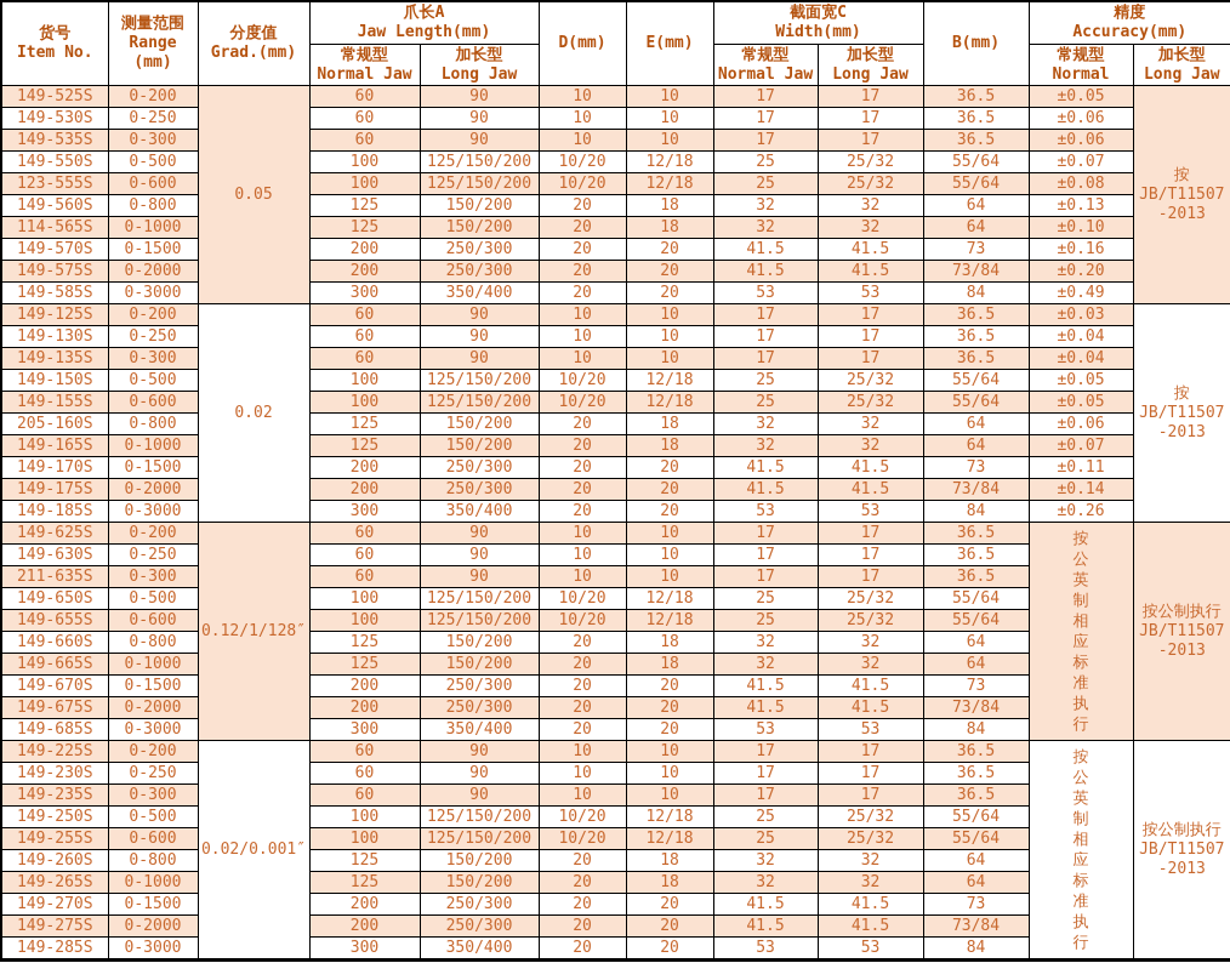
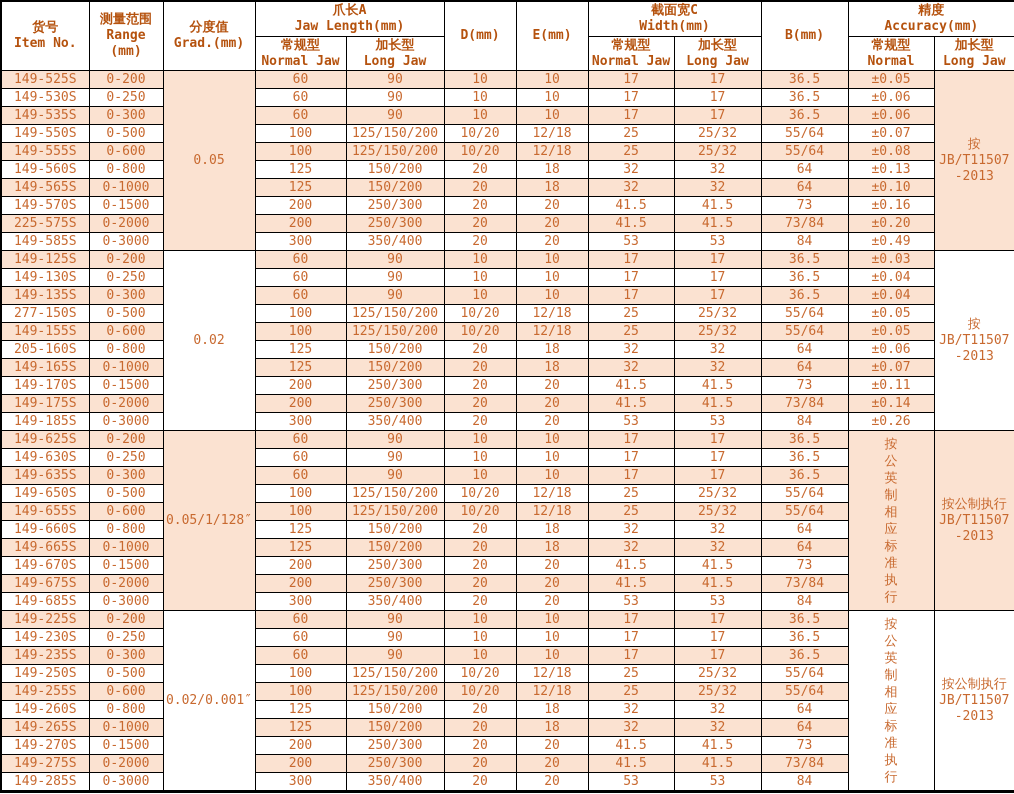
  货号 Item No.	测量范围 Range (mm)	分度值 Grad.(mm)	爪长A Jaw Length(mm)	D(mm)	E(mm)	截面宽C Width(mm)	B(mm)	精度 Accuracy(mm)
  常规型 Normal Jaw	加长型 Long Jaw	常规型 Normal Jaw	加长型 Long Jaw	常规型 Normal	加长型 Long Jaw
  149-525S	0-200	0.05	60	90	10	10	17	17	36.5	±0.05	按 JB/T11507 -2013
  149-530S	0-250	60	90	10	10	17	17	36.5	±0.06
  149-535S	0-300	60	90	10	10	17	17	36.5	±0.06
  149-550S	0-500	100	125/150/200	10/20	12/18	25	25/32	55/64	±0.07
- 123-555S	0-600	100	125/150/200	10/20	12/18	25	25/32	55/64	±0.08
+ 149-555S	0-600	100	125/150/200	10/20	12/18	25	25/32	55/64	±0.08
  149-560S	0-800	125	150/200	20	18	32	32	64	±0.13
- 114-565S	0-1000	125	150/200	20	18	32	32	64	±0.10
+ 149-565S	0-1000	125	150/200	20	18	32	32	64	±0.10
  149-570S	0-1500	200	250/300	20	20	41.5	41.5	73	±0.16
- 149-575S	0-2000	200	250/300	20	20	41.5	41.5	73/84	±0.20
+ 225-575S	0-2000	200	250/300	20	20	41.5	41.5	73/84	±0.20
  149-585S	0-3000	300	350/400	20	20	53	53	84	±0.49
  149-125S	0-200	0.02	60	90	10	10	17	17	36.5	±0.03	按 JB/T11507 -2013
  149-130S	0-250	60	90	10	10	17	17	36.5	±0.04
  149-135S	0-300	60	90	10	10	17	17	36.5	±0.04
- 149-150S	0-500	100	125/150/200	10/20	12/18	25	25/32	55/64	±0.05
+ 277-150S	0-500	100	125/150/200	10/20	12/18	25	25/32	55/64	±0.05
  149-155S	0-600	100	125/150/200	10/20	12/18	25	25/32	55/64	±0.05
  205-160S	0-800	125	150/200	20	18	32	32	64	±0.06
  149-165S	0-1000	125	150/200	20	18	32	32	64	±0.07
  149-170S	0-1500	200	250/300	20	20	41.5	41.5	73	±0.11
  149-175S	0-2000	200	250/300	20	20	41.5	41.5	73/84	±0.14
  149-185S	0-3000	300	350/400	20	20	53	53	84	±0.26
- 149-625S	0-200	0.12/1/128″	60	90	10	10	17	17	36.5	按 公 英 制 相 应 标 准 执 行	按公制执行 JB/T11507 -2013
+ 149-625S	0-200	0.05/1/128″	60	90	10	10	17	17	36.5	按 公 英 制 相 应 标 准 执 行	按公制执行 JB/T11507 -2013
  149-630S	0-250	60	90	10	10	17	17	36.5
- 211-635S	0-300	60	90	10	10	17	17	36.5
+ 149-635S	0-300	60	90	10	10	17	17	36.5
  149-650S	0-500	100	125/150/200	10/20	12/18	25	25/32	55/64
  149-655S	0-600	100	125/150/200	10/20	12/18	25	25/32	55/64
  149-660S	0-800	125	150/200	20	18	32	32	64
  149-665S	0-1000	125	150/200	20	18	32	32	64
  149-670S	0-1500	200	250/300	20	20	41.5	41.5	73
  149-675S	0-2000	200	250/300	20	20	41.5	41.5	73/84
  149-685S	0-3000	300	350/400	20	20	53	53	84
  149-225S	0-200	0.02/0.001″	60	90	10	10	17	17	36.5	按 公 英 制 相 应 标 准 执 行	按公制执行 JB/T11507 -2013
  149-230S	0-250	60	90	10	10	17	17	36.5
  149-235S	0-300	60	90	10	10	17	17	36.5
  149-250S	0-500	100	125/150/200	10/20	12/18	25	25/32	55/64
  149-255S	0-600	100	125/150/200	10/20	12/18	25	25/32	55/64
  149-260S	0-800	125	150/200	20	18	32	32	64
  149-265S	0-1000	125	150/200	20	18	32	32	64
  149-270S	0-1500	200	250/300	20	20	41.5	41.5	73
  149-275S	0-2000	200	250/300	20	20	41.5	41.5	73/84
  149-285S	0-3000	300	350/400	20	20	53	53	84
